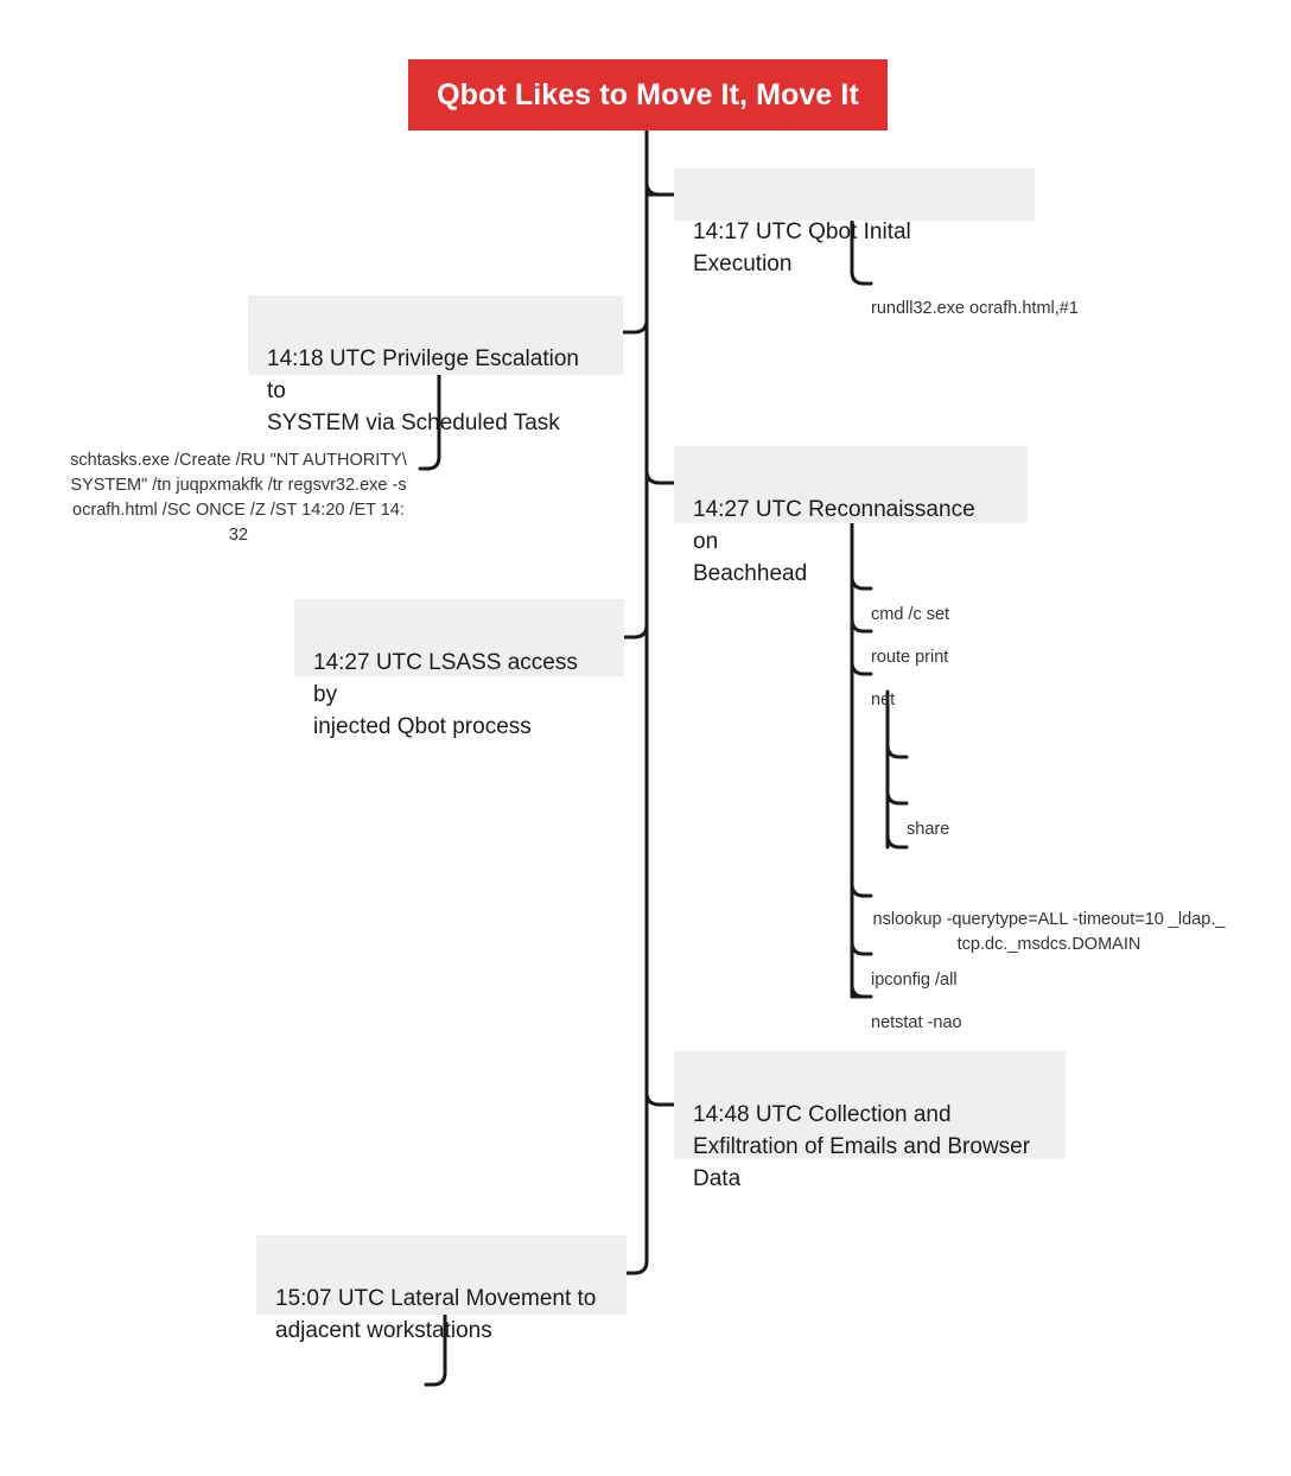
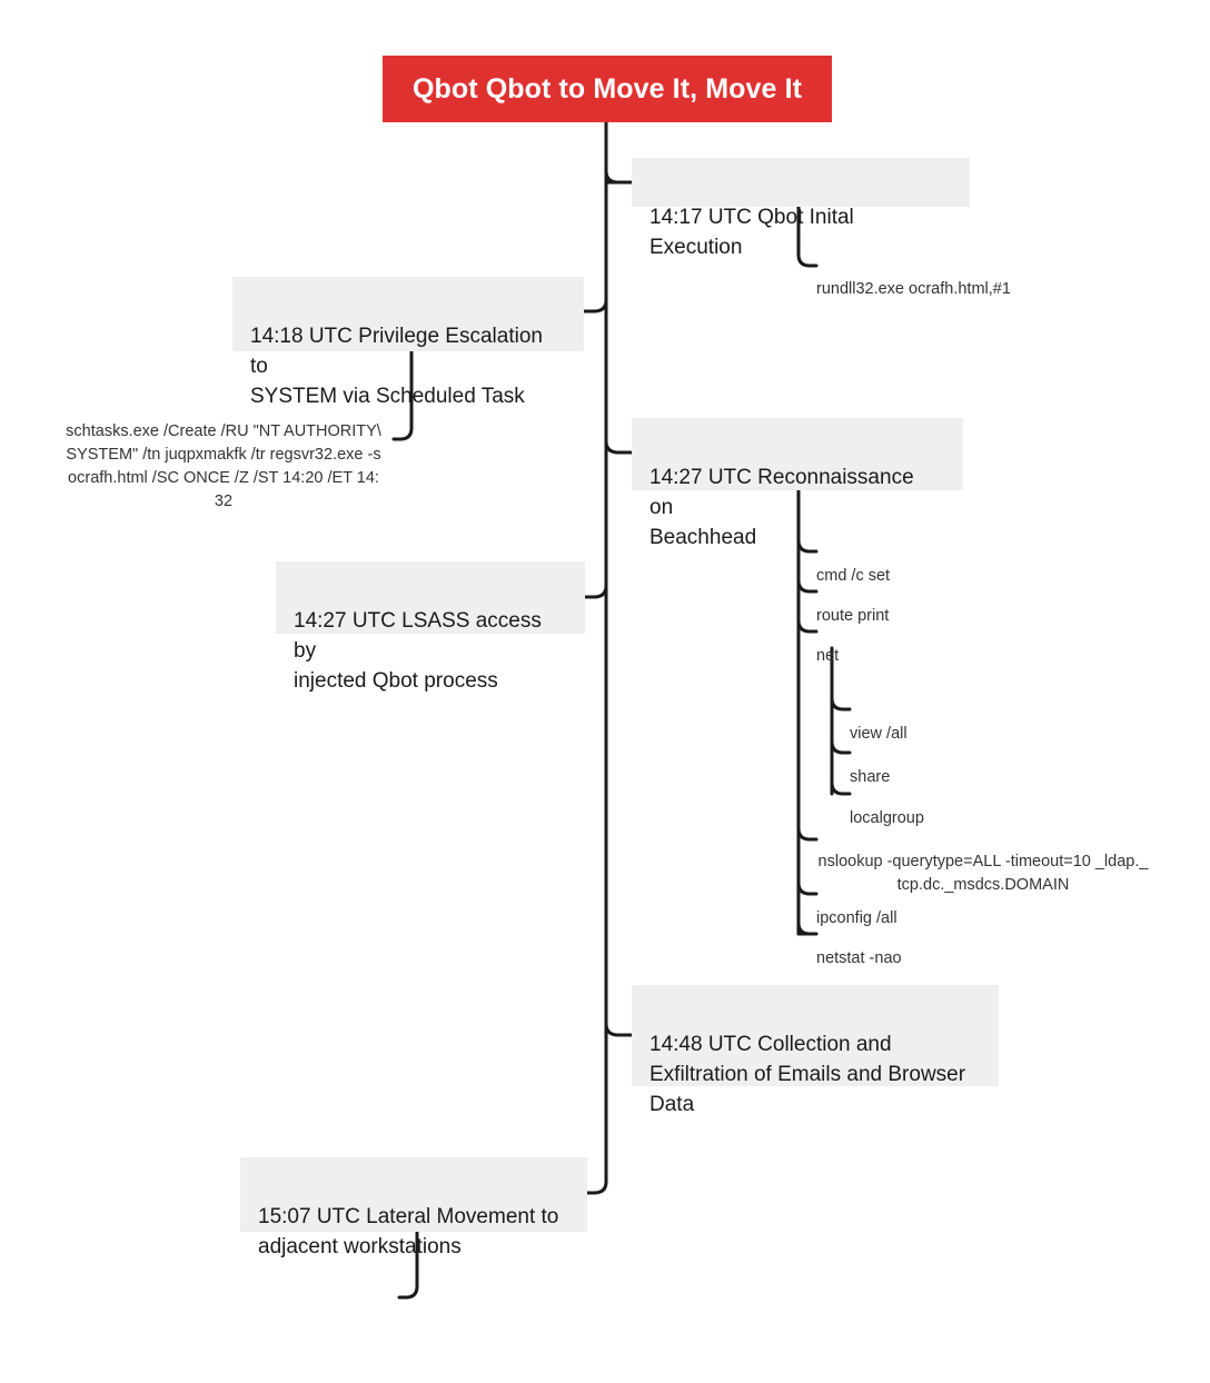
- Qbot Likes to Move It, Move It
+ Qbot Qbot to Move It, Move It
  14:17 UTC Qbot Inital Execution
  rundll32.exe ocrafh.html,#1
  14:18 UTC Privilege Escalation to
  SYSTEM via Scheduled Task
  schtasks.exe /Create /RU "NT AUTHORITY\
  SYSTEM" /tn juqpxmakfk /tr regsvr32.exe -s
  ocrafh.html /SC ONCE /Z /ST 14:20 /ET 14:
  32
  14:27 UTC Reconnaissance on
  Beachhead
  cmd /c set
  route print
  net
+ view /all
  share
+ localgroup
  nslookup -querytype=ALL -timeout=10 _ldap._
  tcp.dc._msdcs.DOMAIN
  ipconfig /all
  netstat -nao
  14:27 UTC LSASS access by
  injected Qbot process
  14:48 UTC Collection and
  Exfiltration of Emails and Browser
  Data
  15:07 UTC Lateral Movement to
  adjacent workstations
